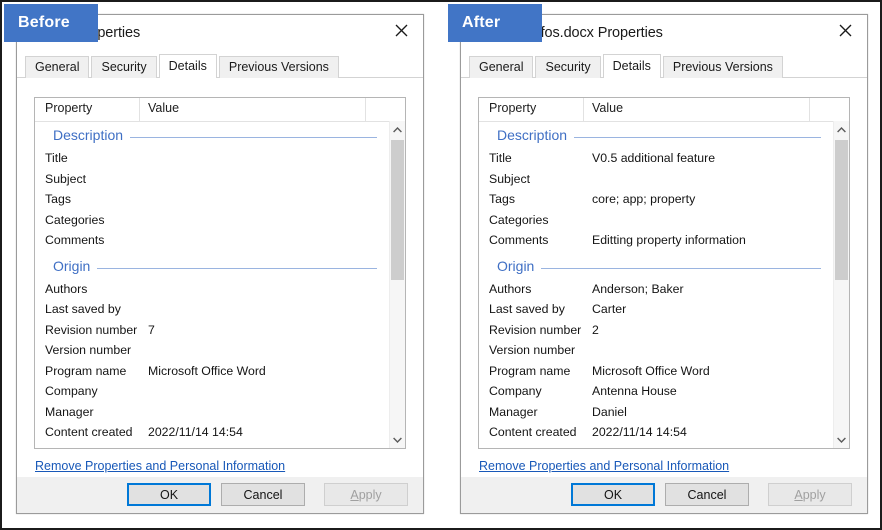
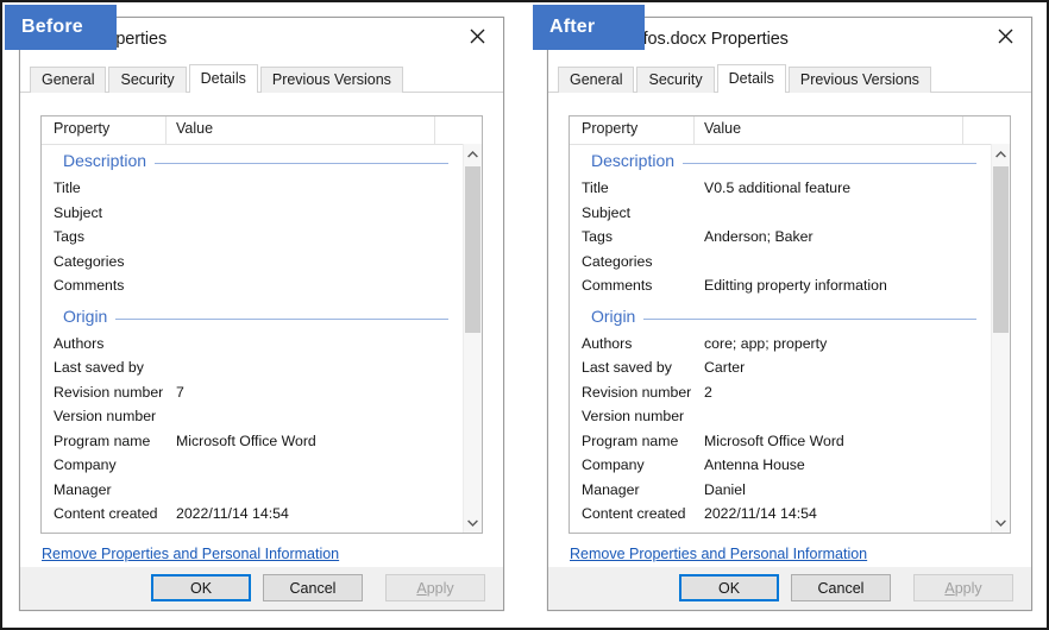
  General
  Security
  Details
  Previous Versions
  Property
  Value
  Description
  Title
  Subject
  Tags
  Categories
  Comments
  Origin
  Authors
  Last saved by
  Revision number
  7
  Version number
  Program name
  Microsoft Office Word
  Company
  Manager
  Content created
  2022/11/14 14:54
  Remove Properties and Personal Information
  OK
  Cancel
  Apply
  Before
  General
  Security
  Details
  Previous Versions
  Property
  Value
  Description
  Title
  V0.5 additional feature
  Subject
  Tags
- core; app; property
+ Anderson; Baker
  Categories
  Comments
  Editting property information
  Origin
  Authors
- Anderson; Baker
+ core; app; property
  Last saved by
  Carter
  Revision number
  2
  Version number
  Program name
  Microsoft Office Word
  Company
  Antenna House
  Manager
  Daniel
  Content created
  2022/11/14 14:54
  Remove Properties and Personal Information
  OK
  Cancel
  Apply
  After
